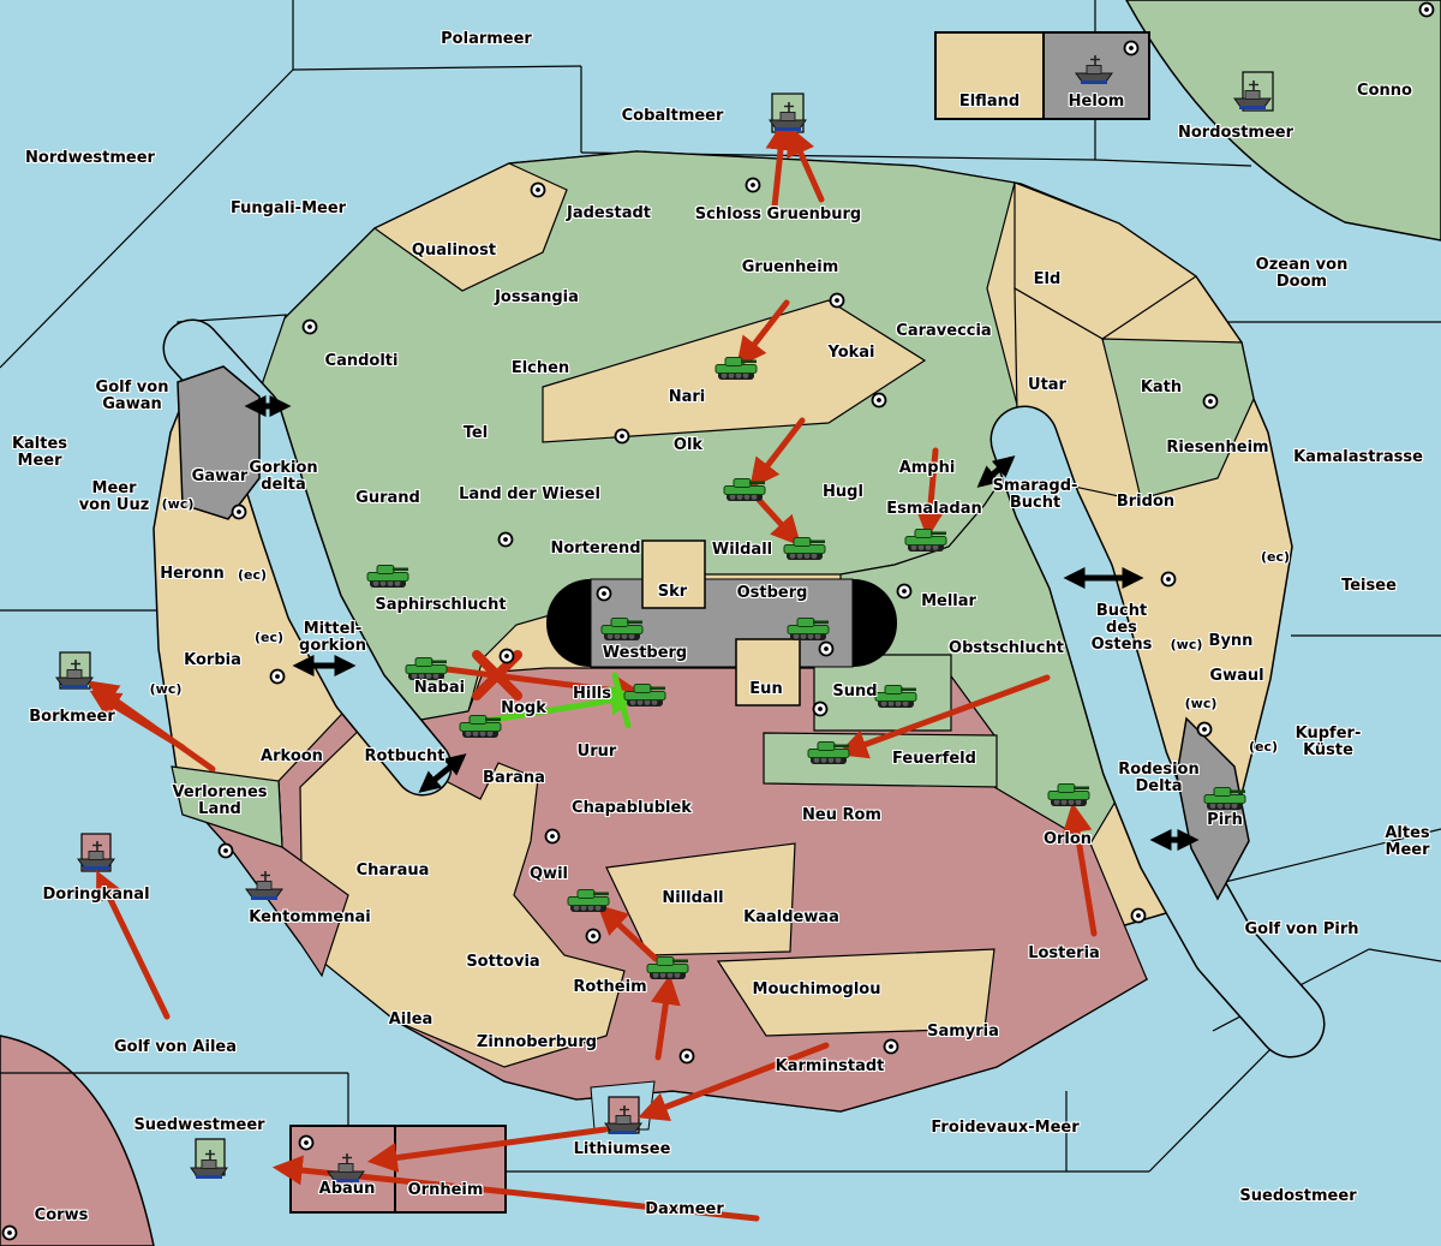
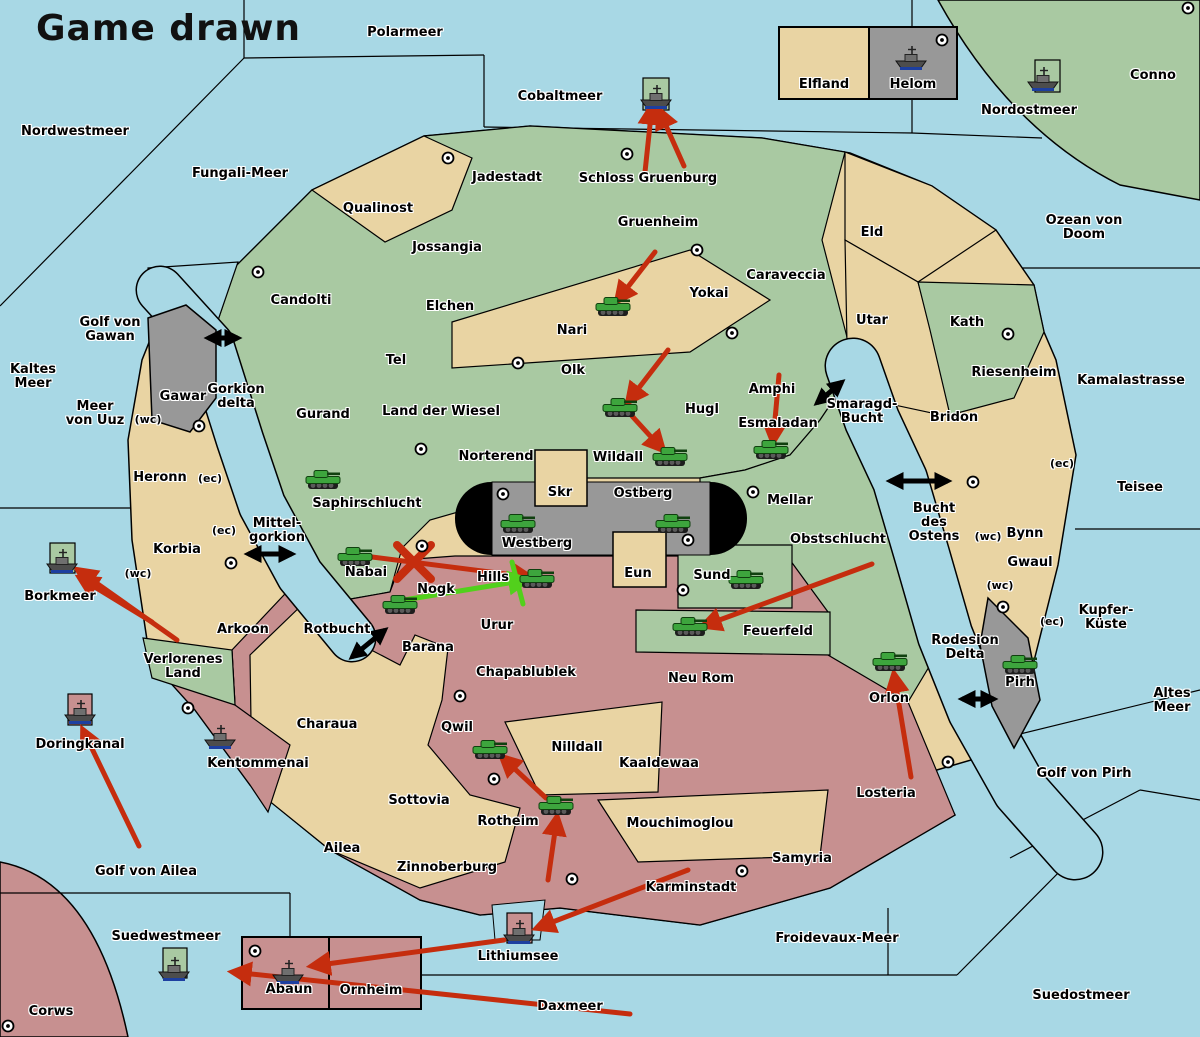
+ Game drawn
  Polarmeer
  Nordwestmeer
  Fungali-Meer
  Cobaltmeer
  Nordostmeer
  Conno
  Ozean von Doom
  Elfland
  Helom
  Jadestadt
  Schloss Gruenburg
  Qualinost
  Jossangia
  Candolti
  Elchen
  Gruenheim
  Caraveccia
  Yokai
  Eld
  Utar
  Kath
  Riesenheim
  Kamalastrasse
  Teisee
  Golf von
  Gawan
  Kaltes
  Meer
  Meer
  von Uuz
  Gawar
  Gorkion
  delta
  (wc)
  Nari
  Olk
  Tel
  Gurand
  Land der Wiesel
  Norterend
  Hugl
  Amphi
  Esmaladan
  Wildall
  Smaragd-
  Bucht
  Bridon
  Saphirschlucht
  Skr
  Ostberg
  Westberg
  Mellar
  Obstschlucht
  Heronn
  (ec)
  Mittel-
  gorkion
  (ec)
  Korbia
  (wc)
  Borkmeer
  Bucht
  des
  Ostens
  (ec)
  (wc)
  Bynn
  Gwaul
  (wc)
  (ec)
  Kupfer-
  Küste
  Nabai
  Nogk
  Hills
  Eun
  Sund
  Rotbucht
  Barana
  Urur
  Arkoon
  Verlorenes
  Land
  Feuerfeld
  Neu Rom
  Chapablublek
  Rodesion
  Delta
  Pirh
  Orlon
  Altes
  Meer
  Golf von Pirh
  Losteria
  Doringkanal
  Kentommenai
  Charaua
  Qwil
  Nilldall
  Kaaldewaa
  Sottovia
  Rotheim
  Mouchimoglou
  Ailea
  Zinnoberburg
  Karminstadt
  Samyria
  Golf von Ailea
  Suedwestmeer
  Lithiumsee
  Froidevaux-Meer
  Corws
  Abaun
  Ornheim
  Daxmeer
  Suedostmeer
